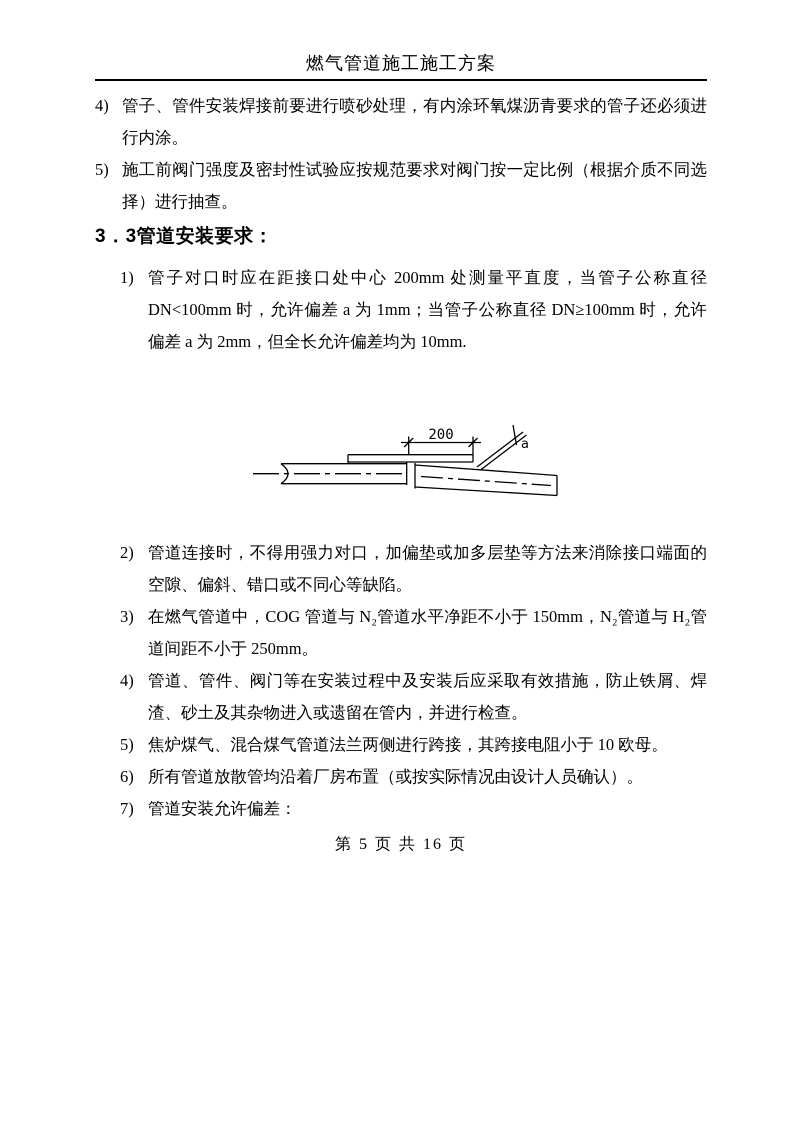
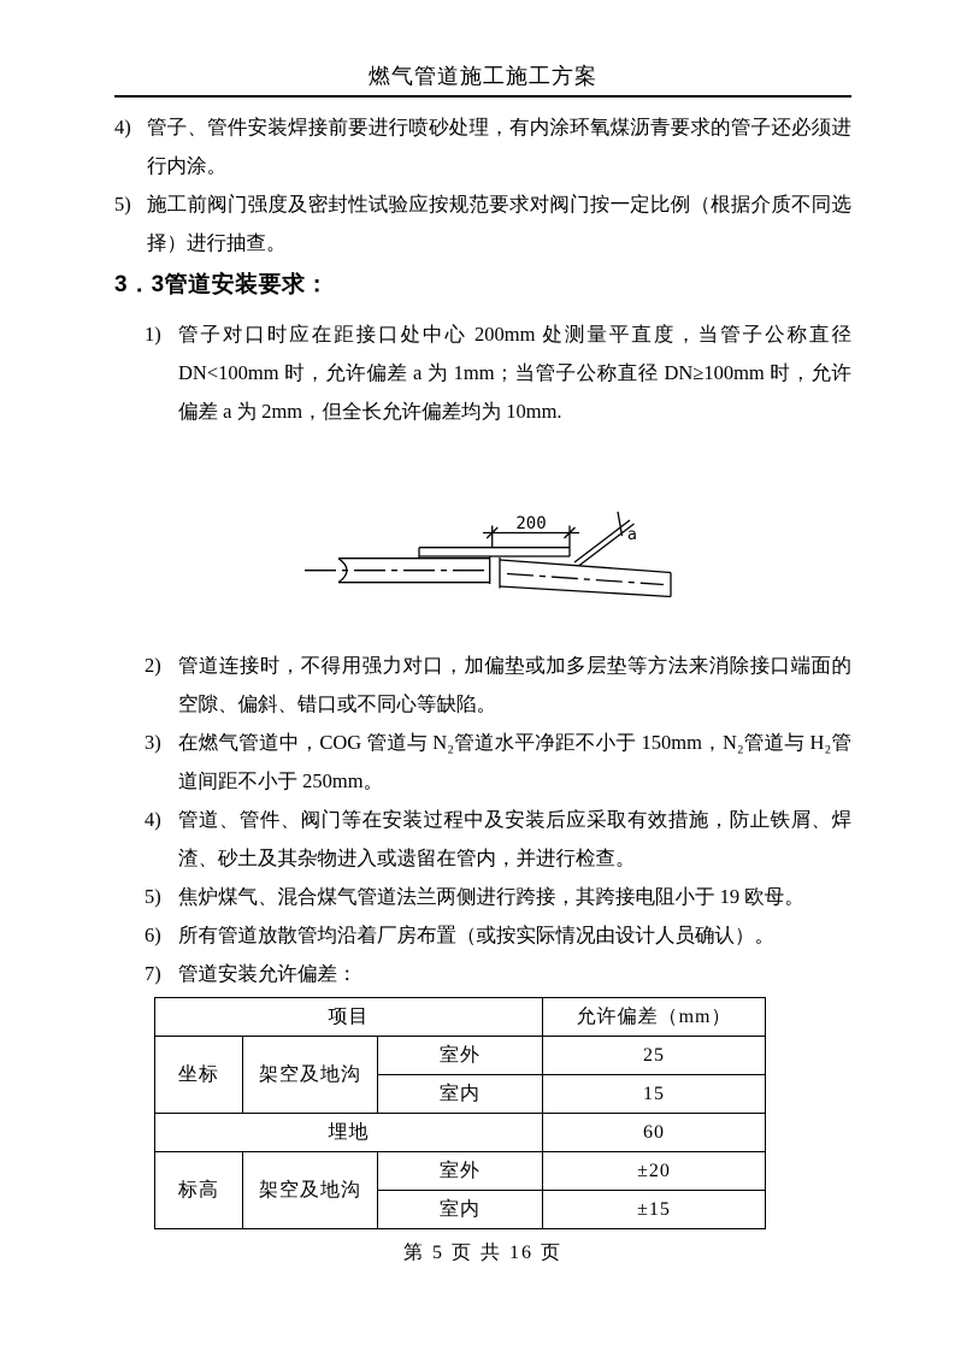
  燃气管道施工施工方案
  4)
  管子、管件安装焊接前要进行喷砂处理，有内涂环氧煤沥青要求的管子还必须进行内涂。
  5)
  施工前阀门强度及密封性试验应按规范要求对阀门按一定比例（根据介质不同选择）进行抽查。
  3．3管道安装要求：
  1)
  管子对口时应在距接口处中心 200mm 处测量平直度，当管子公称直径 DN<100mm 时，允许偏差 a 为 1mm；当管子公称直径 DN≥100mm 时，允许偏差 a 为 2mm，但全长允许偏差均为 10mm.
  200
  a
  2)
  管道连接时，不得用强力对口，加偏垫或加多层垫等方法来消除接口端面的空隙、偏斜、错口或不同心等缺陷。
  3)
  在燃气管道中，COG 管道与 N₂管道水平净距不小于 150mm，N₂管道与 H₂管道间距不小于 250mm。
  4)
  管道、管件、阀门等在安装过程中及安装后应采取有效措施，防止铁屑、焊渣、砂土及其杂物进入或遗留在管内，并进行检查。
  5)
- 焦炉煤气、混合煤气管道法兰两侧进行跨接，其跨接电阻小于 10 欧母。
+ 焦炉煤气、混合煤气管道法兰两侧进行跨接，其跨接电阻小于 19 欧母。
  6)
  所有管道放散管均沿着厂房布置（或按实际情况由设计人员确认）。
  7)
  管道安装允许偏差：
+ 项目	允许偏差（mm）
+ 坐标	架空及地沟	室外	25
+ 室内	15
+ 埋地	60
+ 标高	架空及地沟	室外	±20
+ 室内	±15
  第 5 页 共 16 页
